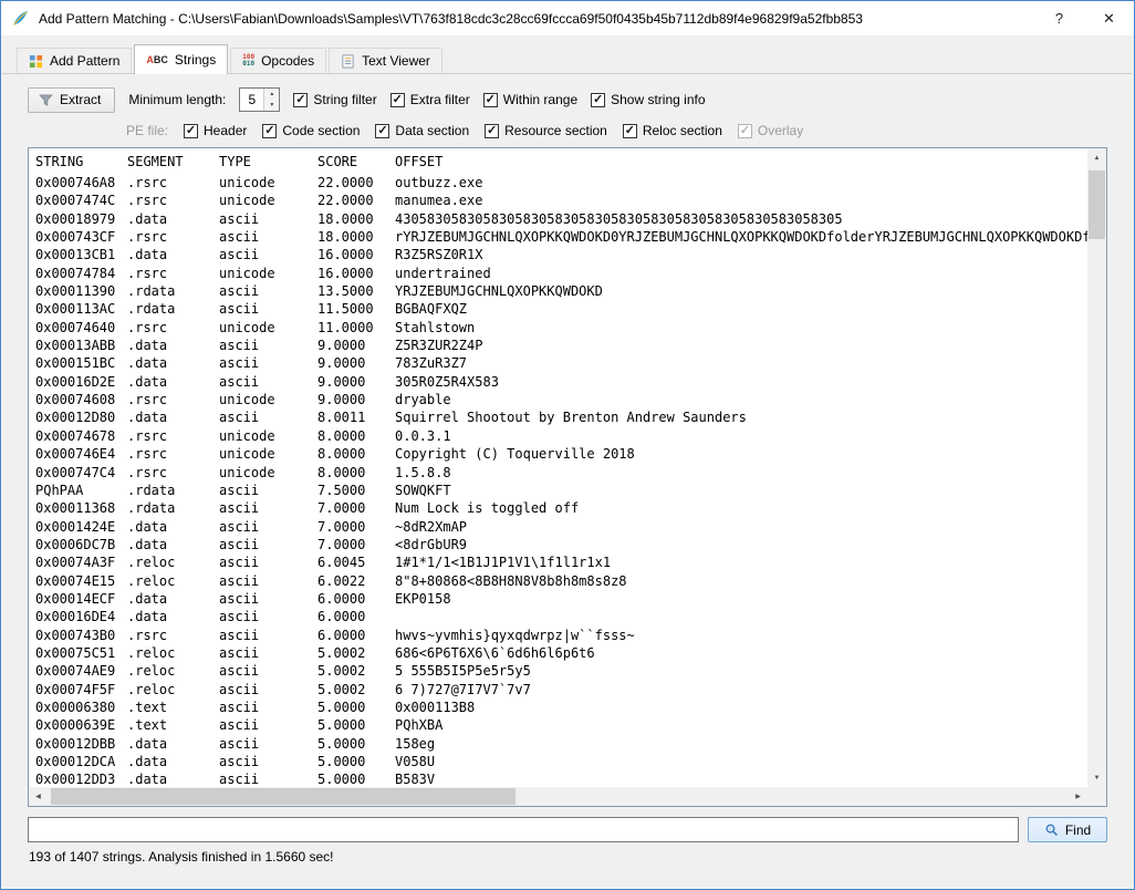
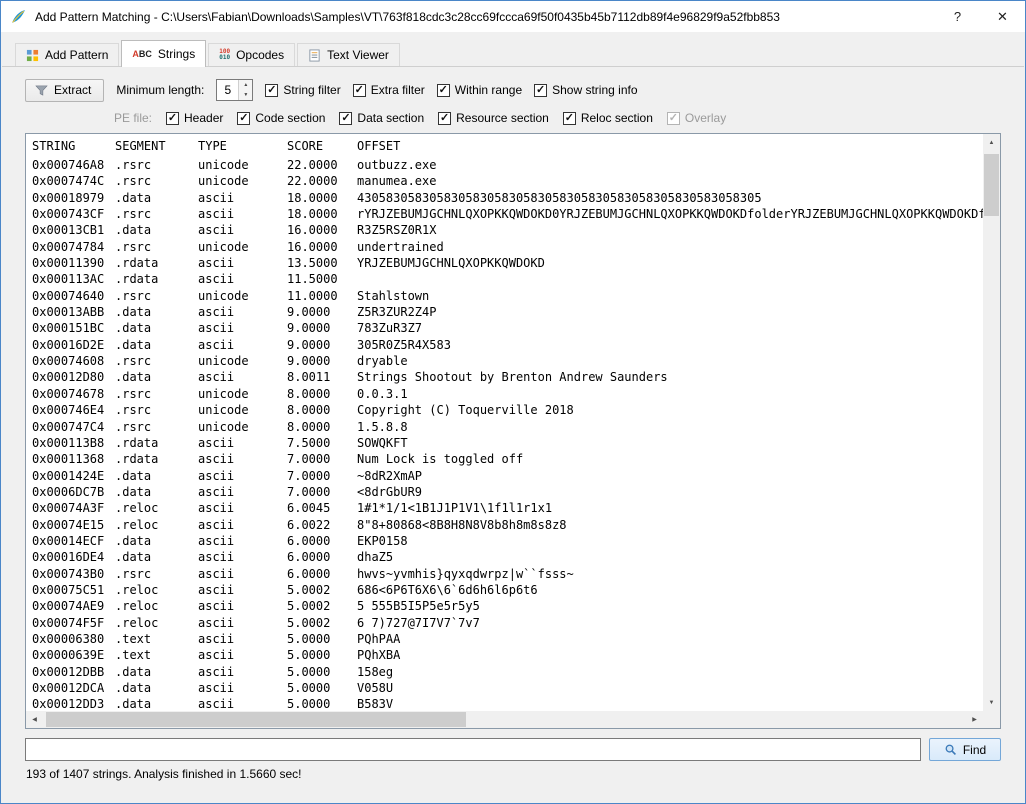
  Add Pattern Matching - C:\Users\Fabian\Downloads\Samples\VT\763f818cdc3c28cc69fccca69f50f0435b45b7112db89f4e96829f9a52fbb853
  ?
  ✕
  Add Pattern
  ABC
  Strings
  Opcodes
  Text Viewer
  Extract
  Minimum length:
  5
  ✓
  String filter
  ✓
  Extra filter
  ✓
  Within range
  ✓
  Show string info
  PE file:
  ✓
  Header
  ✓
  Code section
  ✓
  Data section
  ✓
  Resource section
  ✓
  Reloc section
  ✓
  Overlay
  STRING
  SEGMENT
  TYPE
  SCORE
  OFFSET
  0x000746A8
  .rsrc
  unicode
  22.0000
  outbuzz.exe
  0x0007474C
  .rsrc
  unicode
  22.0000
  manumea.exe
  0x00018979
  .data
  ascii
  18.0000
  43058305830583058305830583058305830583058305830583058305
  0x000743CF
  .rsrc
  ascii
  18.0000
  rYRJZEBUMJGCHNLQXOPKKQWDOKD0YRJZEBUMJGCHNLQXOPKKQWDOKDfolderYRJZEBUMJGCHNLQXOPKKQWDOKDf
  0x00013CB1
  .data
  ascii
  16.0000
  R3Z5RSZ0R1X
  0x00074784
  .rsrc
  unicode
  16.0000
  undertrained
  0x00011390
  .rdata
  ascii
  13.5000
  YRJZEBUMJGCHNLQXOPKKQWDOKD
  0x000113AC
  .rdata
  ascii
  11.5000
- BGBAQFXQZ
  0x00074640
  .rsrc
  unicode
  11.0000
  Stahlstown
  0x00013ABB
  .data
  ascii
  9.0000
  Z5R3ZUR2Z4P
  0x000151BC
  .data
  ascii
  9.0000
  783ZuR3Z7
  0x00016D2E
  .data
  ascii
  9.0000
  305R0Z5R4X583
  0x00074608
  .rsrc
  unicode
  9.0000
  dryable
  0x00012D80
  .data
  ascii
  8.0011
- Squirrel Shootout by Brenton Andrew Saunders
+ Strings Shootout by Brenton Andrew Saunders
  0x00074678
  .rsrc
  unicode
  8.0000
  0.0.3.1
  0x000746E4
  .rsrc
  unicode
  8.0000
  Copyright (C) Toquerville 2018
  0x000747C4
  .rsrc
  unicode
  8.0000
  1.5.8.8
- PQhPAA
+ 0x000113B8
  .rdata
  ascii
  7.5000
  SOWQKFT
  0x00011368
  .rdata
  ascii
  7.0000
  Num Lock is toggled off
  0x0001424E
  .data
  ascii
  7.0000
  ~8dR2XmAP
  0x0006DC7B
  .data
  ascii
  7.0000
  <8drGbUR9
  0x00074A3F
  .reloc
  ascii
  6.0045
  1#1*1/1<1B1J1P1V1\1f1l1r1x1
  0x00074E15
  .reloc
  ascii
  6.0022
  8"8+80868<8B8H8N8V8b8h8m8s8z8
  0x00014ECF
  .data
  ascii
  6.0000
  EKP0158
  0x00016DE4
  .data
  ascii
  6.0000
+ dhaZ5
  0x000743B0
  .rsrc
  ascii
  6.0000
  hwvs~yvmhis}qyxqdwrpz|w``fsss~
  0x00075C51
  .reloc
  ascii
  5.0002
  686<6P6T6X6\6`6d6h6l6p6t6
  0x00074AE9
  .reloc
  ascii
  5.0002
  5 555B5I5P5e5r5y5
  0x00074F5F
  .reloc
  ascii
  5.0002
  6 7)727@7I7V7`7v7
  0x00006380
  .text
  ascii
  5.0000
- 0x000113B8
+ PQhPAA
  0x0000639E
  .text
  ascii
  5.0000
  PQhXBA
  0x00012DBB
  .data
  ascii
  5.0000
  158eg
  0x00012DCA
  .data
  ascii
  5.0000
  V058U
  0x00012DD3
  .data
  ascii
  5.0000
  B583V
  Find
  193 of 1407 strings. Analysis finished in 1.5660 sec!
